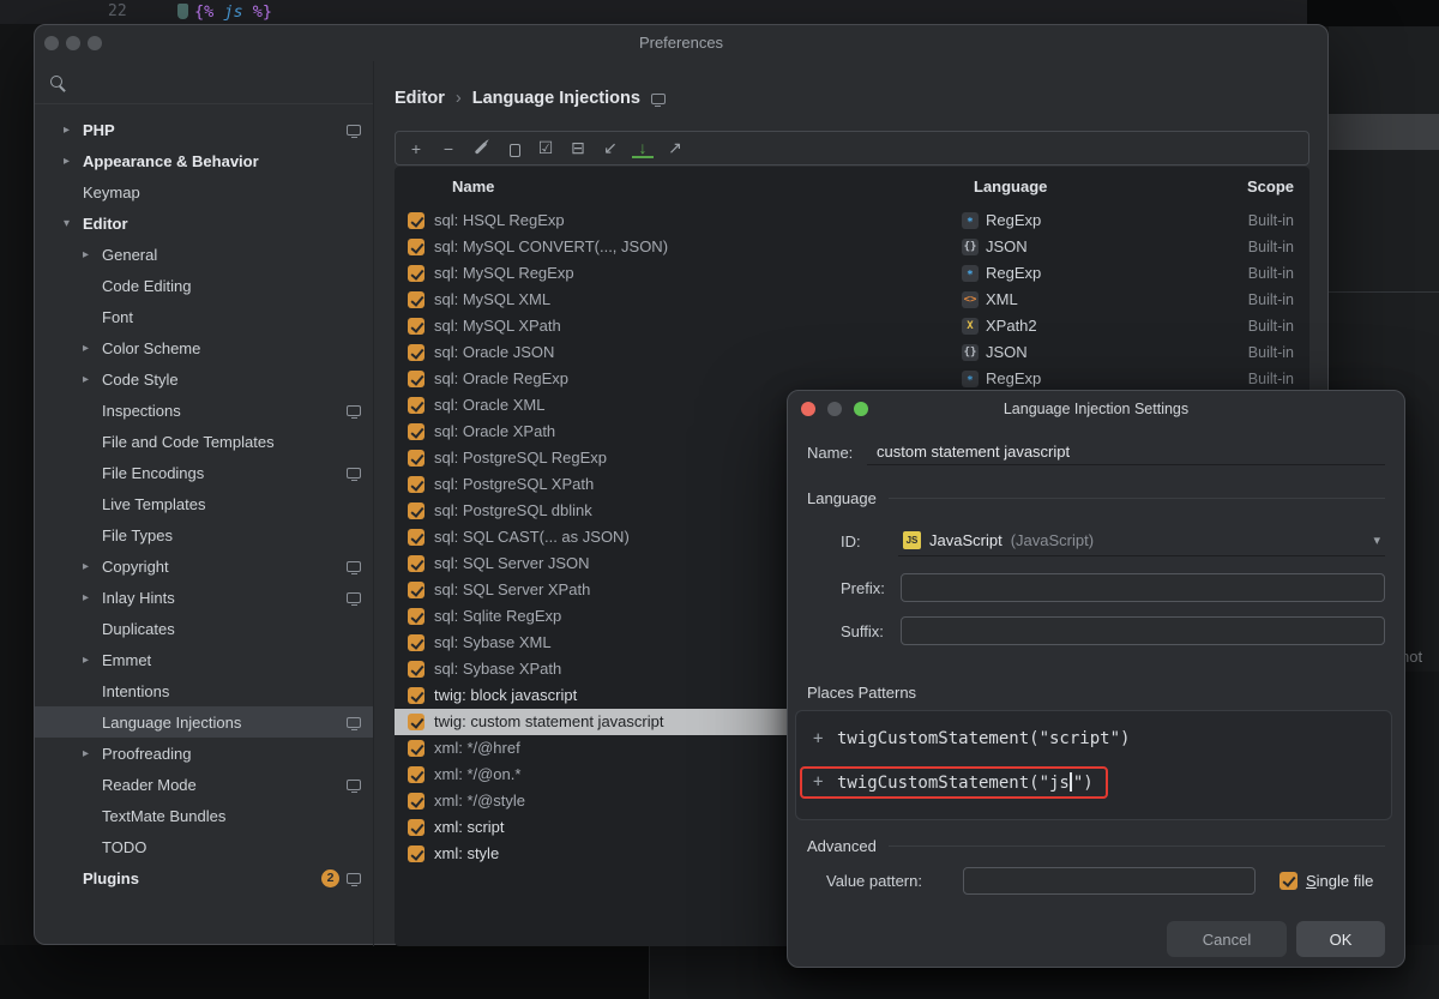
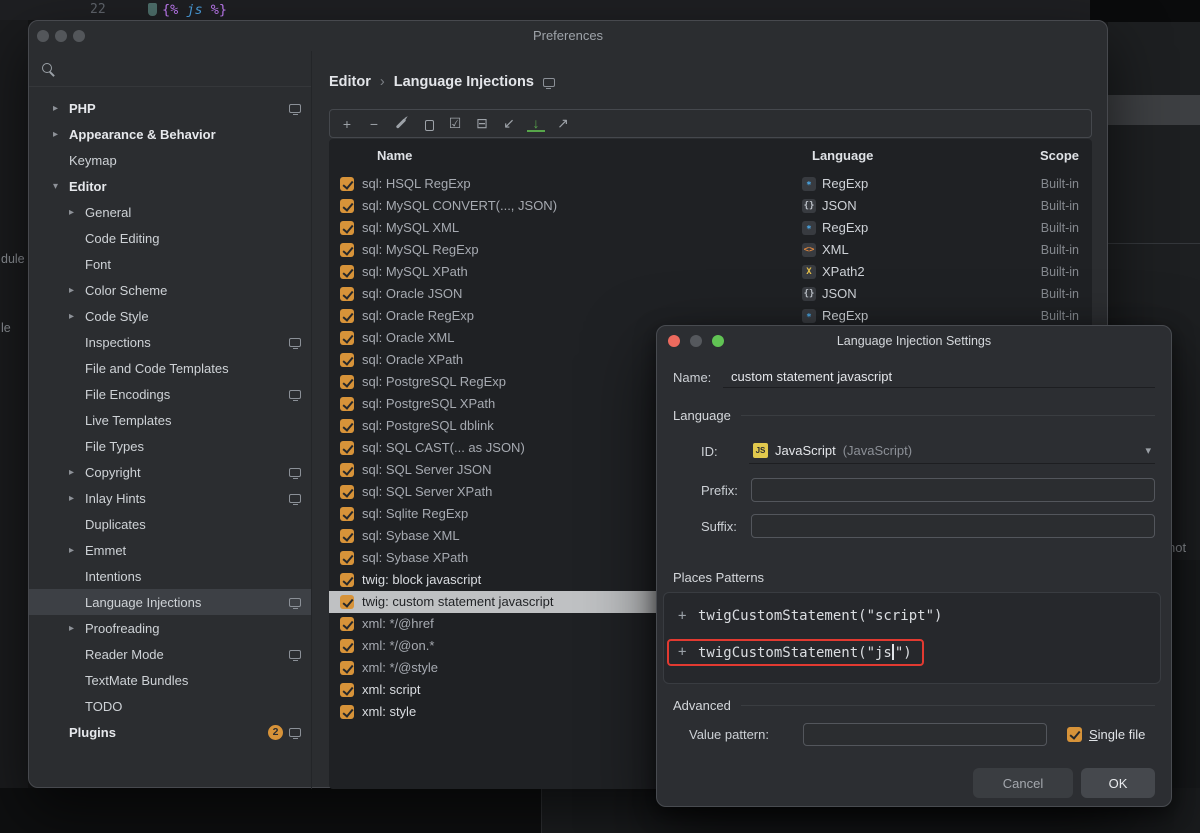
  22
  {%
  js
  %}
+ dule
+ le
  Preferences
  ▸
  PHP
  ▸
  Appearance & Behavior
  Keymap
  ▾
  Editor
  ▸
  General
  Code Editing
  Font
  ▸
  Color Scheme
  ▸
  Code Style
  Inspections
  File and Code Templates
  File Encodings
  Live Templates
  File Types
  ▸
  Copyright
  ▸
  Inlay Hints
  Duplicates
  ▸
  Emmet
  Intentions
  Language Injections
  ▸
  Proofreading
  Reader Mode
  TextMate Bundles
  TODO
  Plugins
  2
  Editor
  ›
  Language Injections
  +
  −
  ☑
  ⊟
  ↙
  ↓
  ↗
  Name
  Language
  Scope
  sql: HSQL RegExp
  ∗
  RegExp
  Built-in
  sql: MySQL CONVERT(..., JSON)
  {}
  JSON
  Built-in
- sql: MySQL RegExp
+ sql: MySQL XML
  ∗
  RegExp
  Built-in
- sql: MySQL XML
+ sql: MySQL RegExp
  <>
  XML
  Built-in
  sql: MySQL XPath
  X
  XPath2
  Built-in
  sql: Oracle JSON
  {}
  JSON
  Built-in
  sql: Oracle RegExp
  ∗
  RegExp
  Built-in
  sql: Oracle XML
  sql: Oracle XPath
  sql: PostgreSQL RegExp
  sql: PostgreSQL XPath
  sql: PostgreSQL dblink
  sql: SQL CAST(... as JSON)
  sql: SQL Server JSON
  sql: SQL Server XPath
  sql: Sqlite RegExp
  sql: Sybase XML
  sql: Sybase XPath
  twig: block javascript
  twig: custom statement javascript
  xml: */@href
  xml: */@on.*
  xml: */@style
  xml: script
  xml: style
  Language Injection Settings
  Name:
  custom statement javascript
  Language
  ID:
  JS
  JavaScript
  (JavaScript)
  ▾
  Prefix:
  Suffix:
  Places Patterns
  +
  twigCustomStatement("script")
  +
  twigCustomStatement("js ")
  Advanced
  Value pattern:
  Single file
  Cancel
  OK
